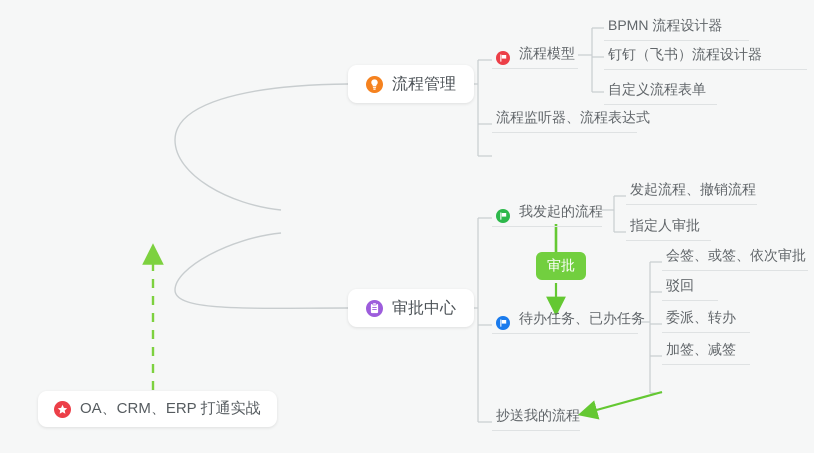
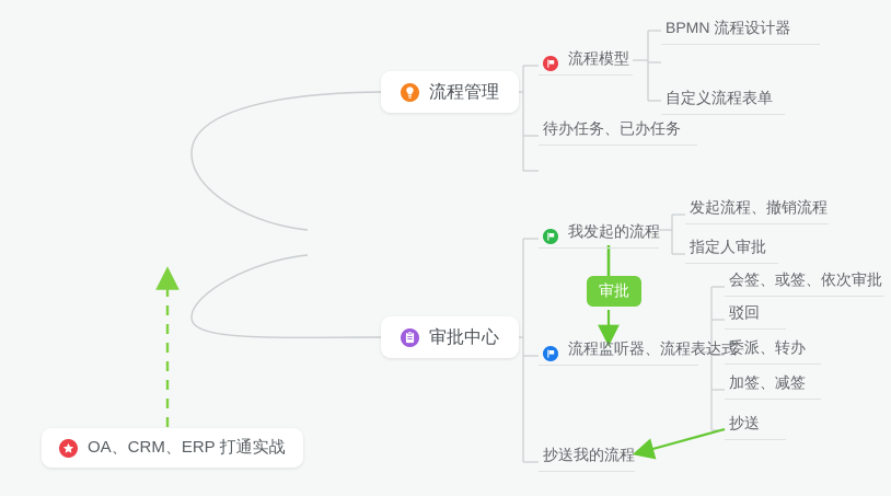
  流程管理
  流程模型
  BPMN 流程设计器
- 钉钉（飞书）流程设计器
  自定义流程表单
- 流程监听器、流程表达式
+ 待办任务、已办任务
  审批中心
  我发起的流程
  发起流程、撤销流程
  指定人审批
  审批
- 待办任务、已办任务
+ 流程监听器、流程表达式
  会签、或签、依次审批
  驳回
  委派、转办
  加签、减签
+ 抄送
  抄送我的流程
  OA、CRM、ERP 打通实战
